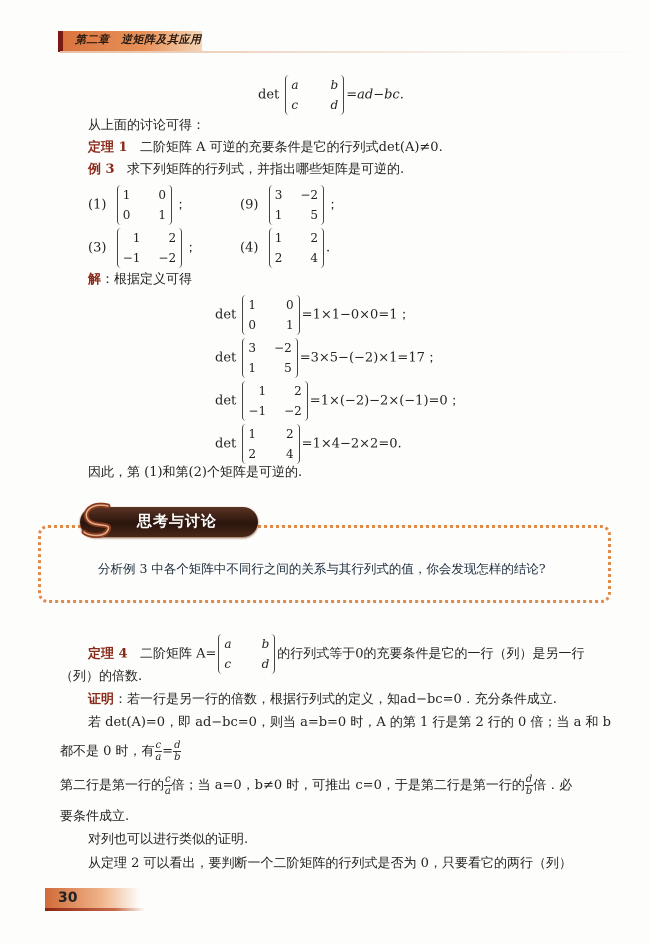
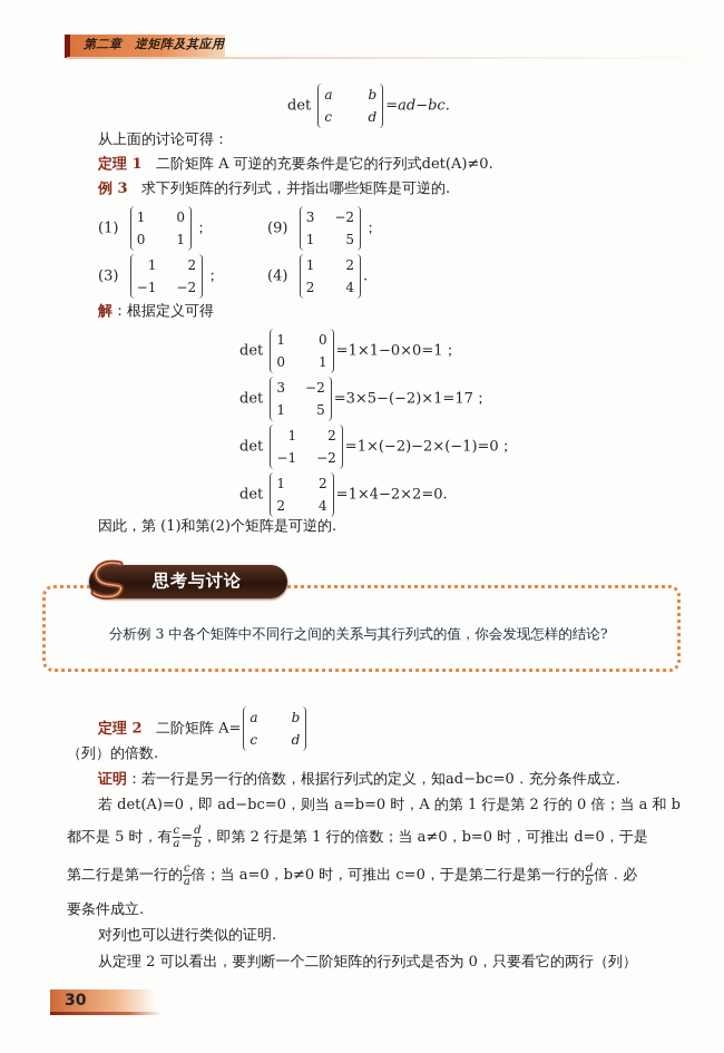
  第二章 逆矩阵及其应用
  det
  a		b
  c		d
  =ad−bc.
  从上面的讨论可得：
  定理 1 二阶矩阵 A 可逆的充要条件是它的行列式det(A)≠0.
  例 3 求下列矩阵的行列式，并指出哪些矩阵是可逆的.
  (1)
  1		0
  0		1
  ；
  (9)
  3		−2
  1		5
  ；
  (3)
  1		2
  −1		−2
  ；
  (4)
  1		2
  2		4
  .
  解：根据定义可得
  det
  1		0
  0		1
  =1×1−0×0=1；
  det
  3		−2
  1		5
  =3×5−(−2)×1=17；
  det
  1		2
  −1		−2
  =1×(−2)−2×(−1)=0；
  det
  1		2
  2		4
  =1×4−2×2=0.
  因此，第 (1)和第(2)个矩阵是可逆的.
  思考与讨论
  分析例 3 中各个矩阵中不同行之间的关系与其行列式的值，你会发现怎样的结论?
- 定理 4 二阶矩阵 A=
+ 定理 2 二阶矩阵 A=
  a		b
  c		d
- 的行列式等于0的充要条件是它的一行（列）是另一行
  （列）的倍数.
  证明：若一行是另一行的倍数，根据行列式的定义，知ad−bc=0．充分条件成立.
  若 det(A)=0，即 ad−bc=0，则当 a=b=0 时，A 的第 1 行是第 2 行的 0 倍；当 a 和 b
- 都不是 0 时，有
+ 都不是 5 时，有
  c
  a
  =
  d
  b
+ ，即第 2 行是第 1 行的倍数；当 a≠0，b=0 时，可推出 d=0，于是
  第二行是第一行的
  c
  a
  倍；当 a=0，b≠0 时，可推出 c=0，于是第二行是第一行的
  d
  b
  倍．必
  要条件成立.
  对列也可以进行类似的证明.
  从定理 2 可以看出，要判断一个二阶矩阵的行列式是否为 0，只要看它的两行（列）
  30
